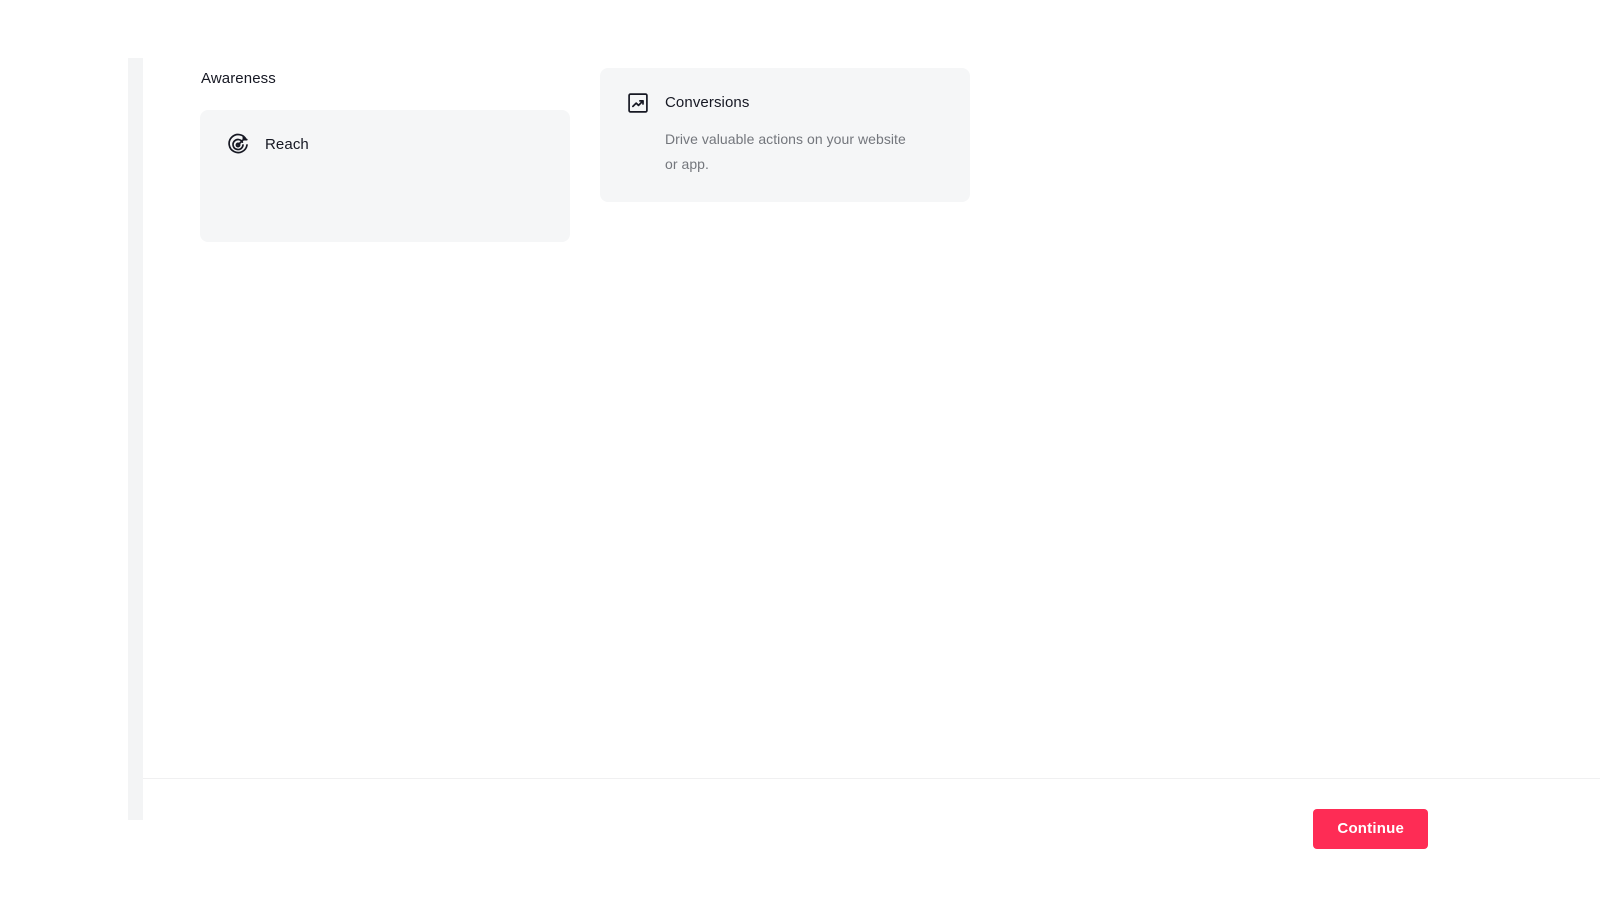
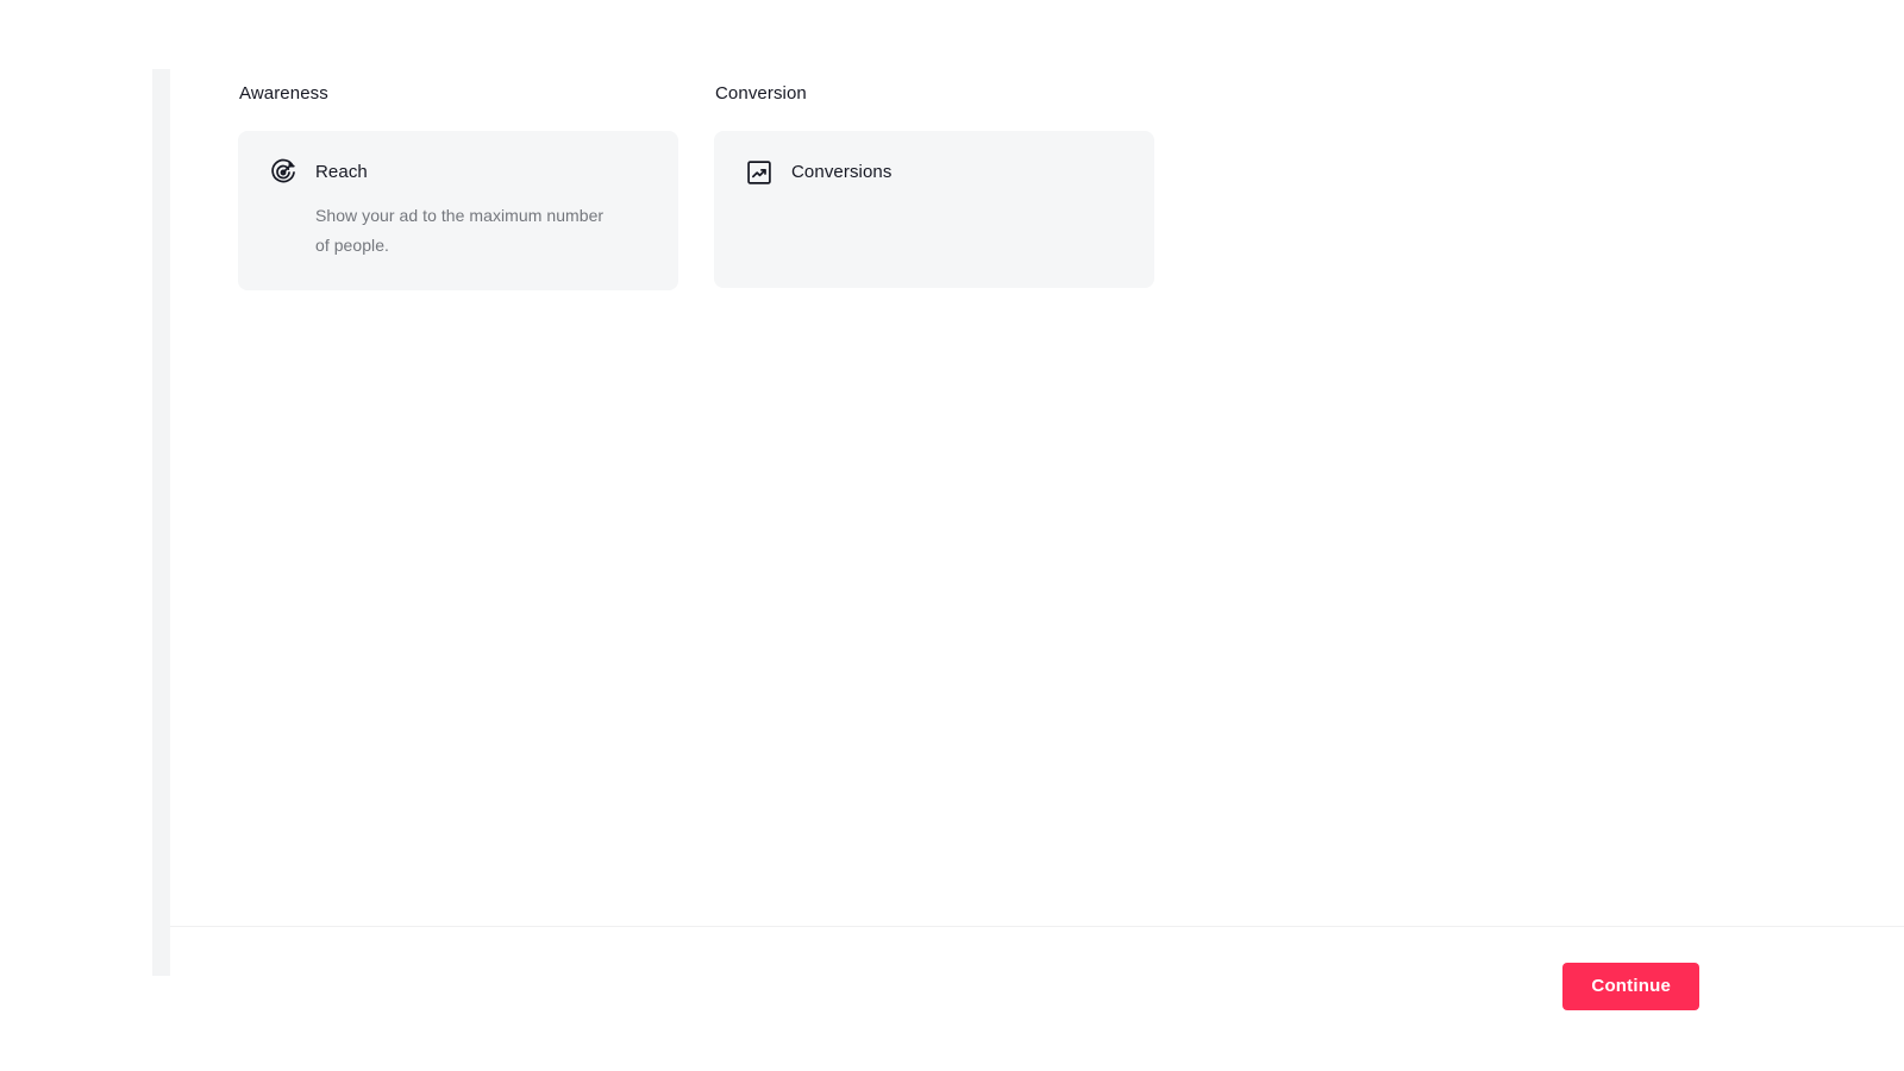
  Awareness
  Reach
+ Show your ad to the maximum number of people.
+ Conversion
  Conversions
- Drive valuable actions on your website or app.
  Continue
